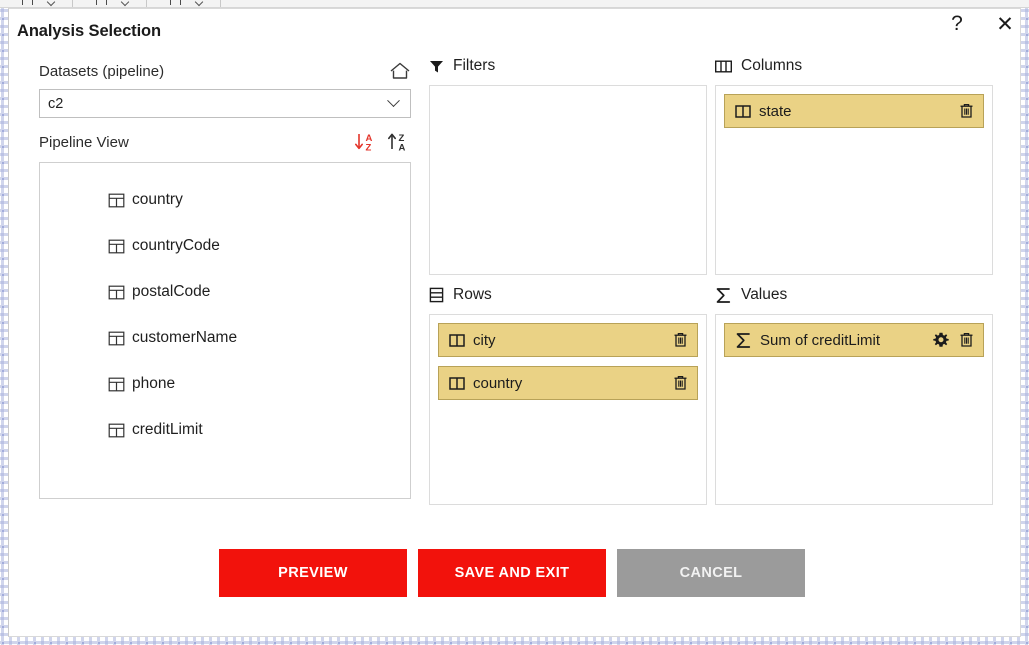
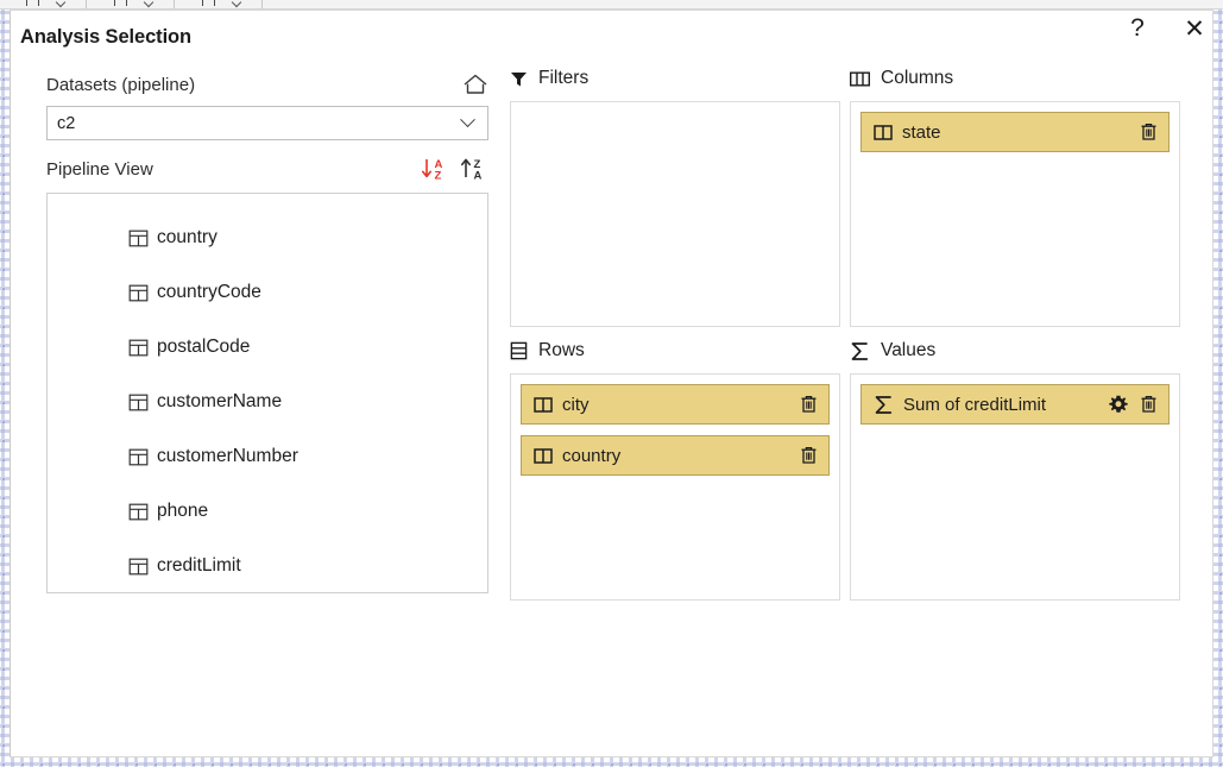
  Analysis Selection
  Datasets (pipeline)
  c2
  Pipeline View
  A
  Z
  Z
  A
  country
  countryCode
  postalCode
  customerName
+ customerNumber
  phone
  creditLimit
  Filters
  Columns
  state
  Rows
  city
  country
  Values
  Sum of creditLimit
- PREVIEW
- SAVE AND EXIT
- CANCEL
  ?
  ✕
